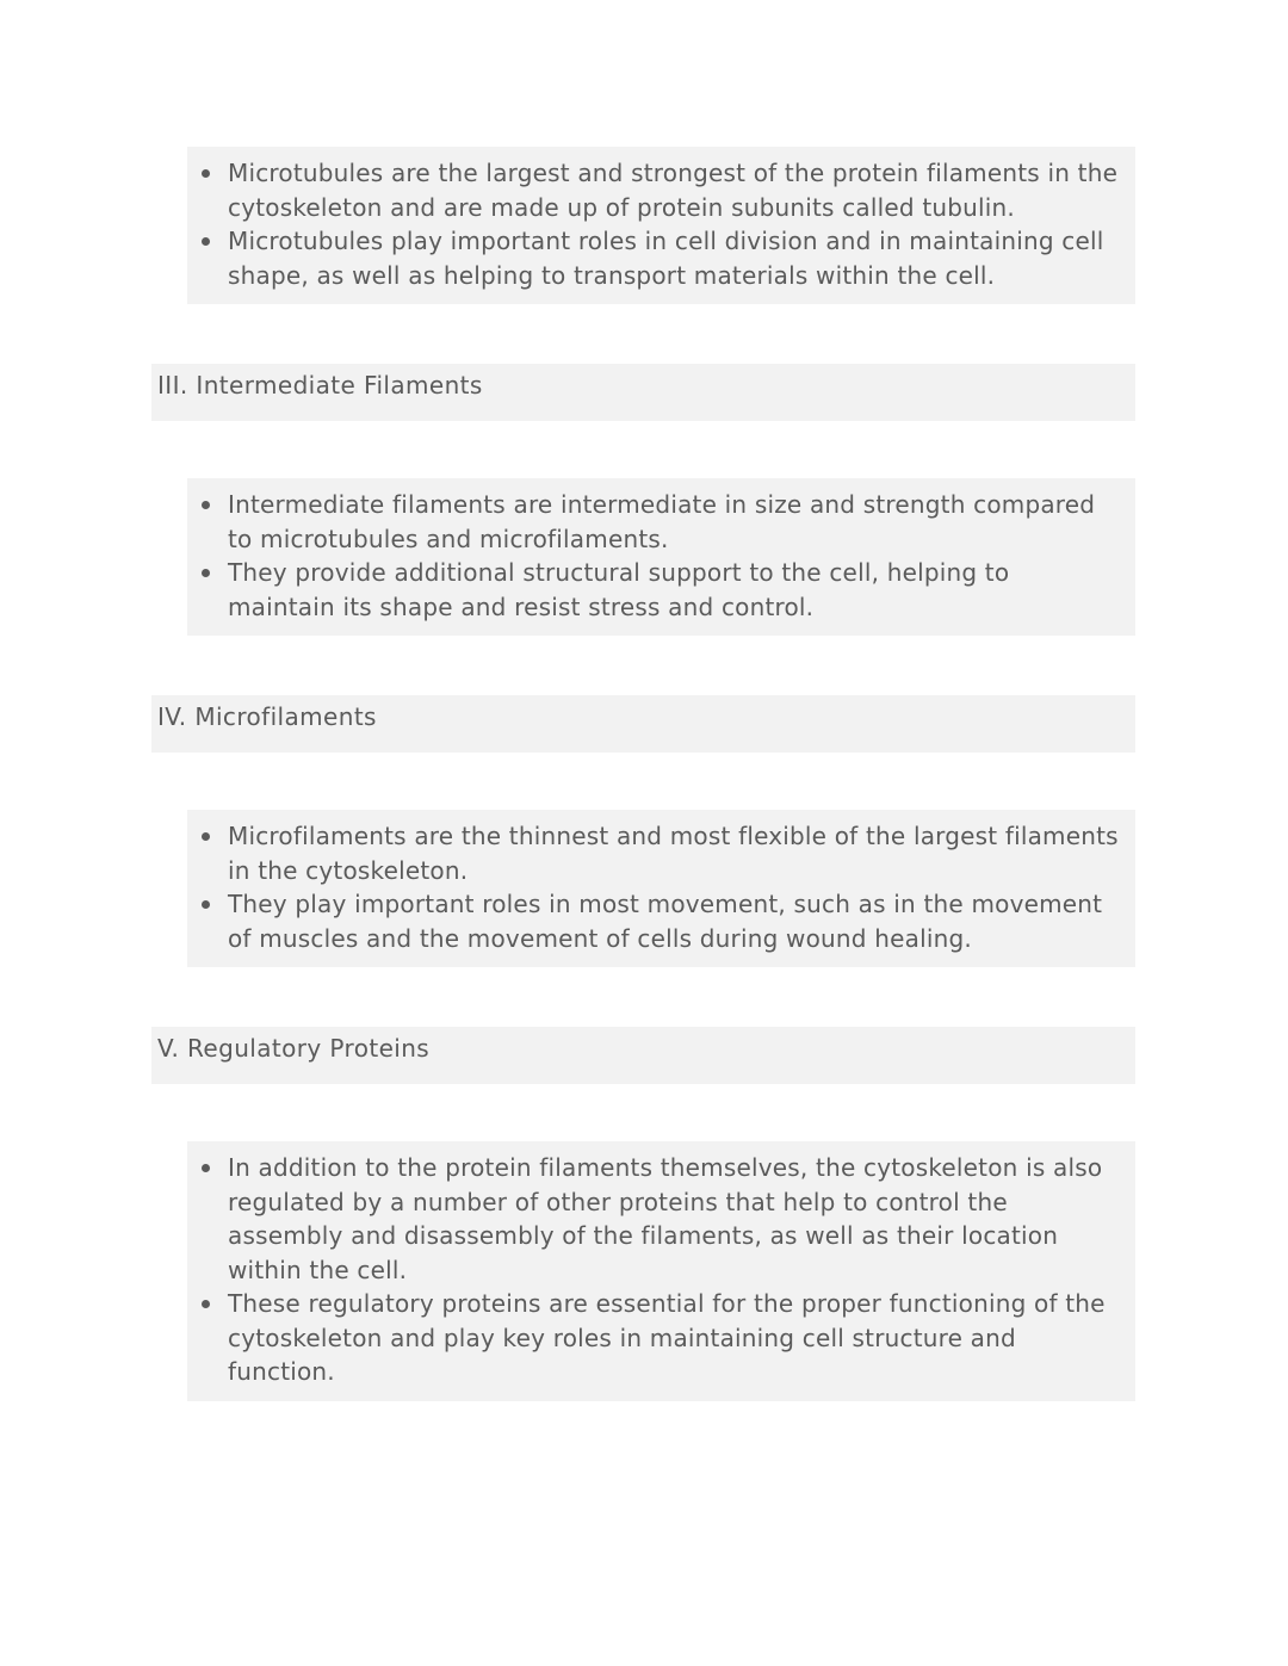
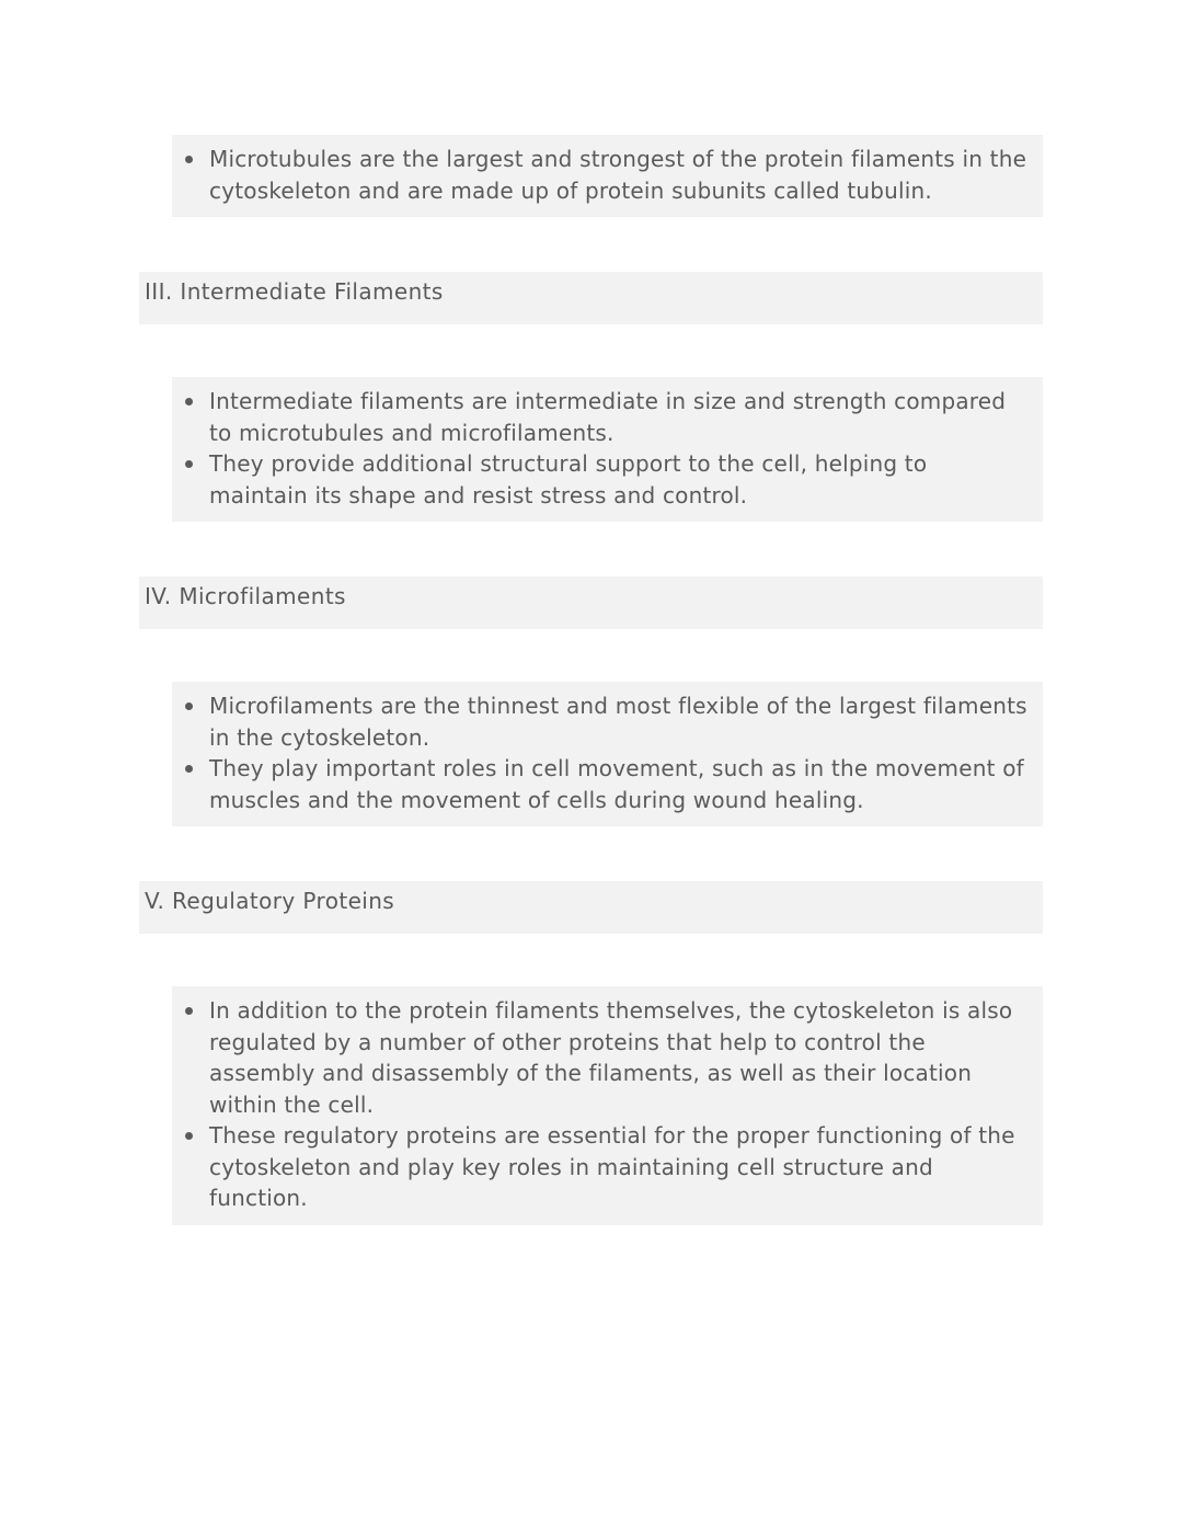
  Microtubules are the largest and strongest of the protein filaments in the cytoskeleton and are made up of protein subunits called tubulin.
- Microtubules play important roles in cell division and in maintaining cell shape, as well as helping to transport materials within the cell.
  III. Intermediate Filaments
  Intermediate filaments are intermediate in size and strength compared to microtubules and microfilaments.
  They provide additional structural support to the cell, helping to maintain its shape and resist stress and control.
  IV. Microfilaments
  Microfilaments are the thinnest and most flexible of the largest filaments in the cytoskeleton.
- They play important roles in most movement, such as in the movement of muscles and the movement of cells during wound healing.
+ They play important roles in cell movement, such as in the movement of muscles and the movement of cells during wound healing.
  V. Regulatory Proteins
  In addition to the protein filaments themselves, the cytoskeleton is also regulated by a number of other proteins that help to control the assembly and disassembly of the filaments, as well as their location within the cell.
  These regulatory proteins are essential for the proper functioning of the cytoskeleton and play key roles in maintaining cell structure and function.
